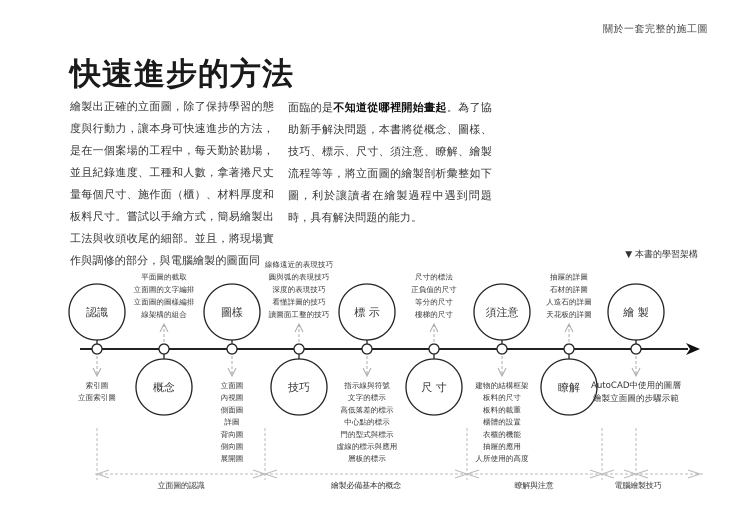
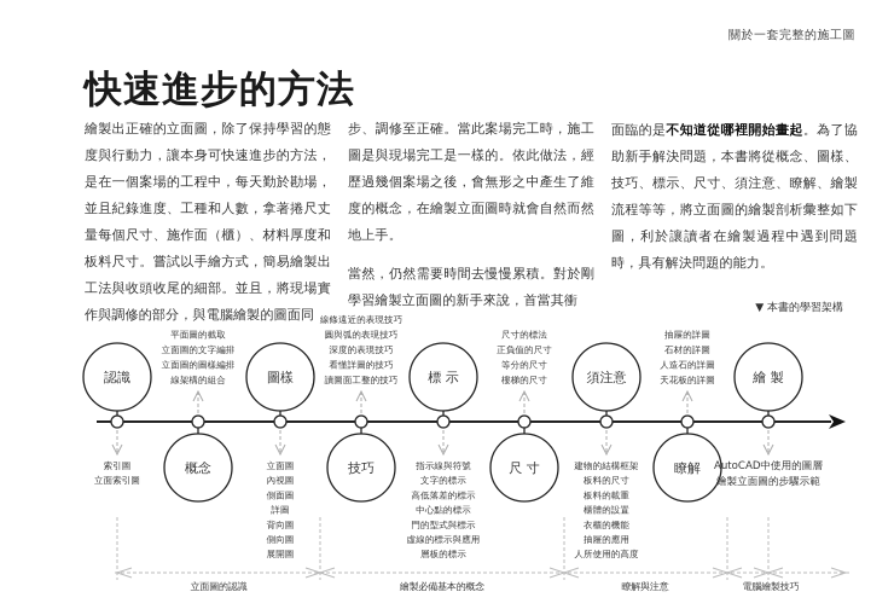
  關於一套完整的施工圖
  快速進步的方法
  繪製出正確的立面圖，除了保持學習的態度與行動力，讓本身可快速進步的方法，是在一個案場的工程中，每天勤於勘場，並且紀錄進度、工種和人數，拿著捲尺丈量每個尺寸、施作面（櫃）、材料厚度和板料尺寸。嘗試以手繪方式，簡易繪製出工法與收頭收尾的細部。並且，將現場實作與調修的部分，與電腦繪製的圖面同
+ 步、調修至正確。當此案場完工時，施工圖是與現場完工是一樣的。依此做法，經歷過幾個案場之後，會無形之中產生了維度的概念，在繪製立面圖時就會自然而然地上手。
+ 當然，仍然需要時間去慢慢累積。對於剛學習繪製立面圖的新手來說，首當其衝
  面臨的是不知道從哪裡開始畫起。為了協助新手解決問題，本書將從概念、圖樣、技巧、標示、尺寸、須注意、瞭解、繪製流程等等，將立面圖的繪製剖析彙整如下圖，利於讓讀者在繪製過程中遇到問題時，具有解決問題的能力。
  ▼ 本書的學習架構
  認識
  圖樣
  標 示
  須注意
  繪 製
  概念
  技巧
  尺 寸
  瞭解
  平面圖的截取
  立面圖的文字編排
  立面圖的圖樣編排
  線架構的組合
  線條遠近的表現技巧
  圓與弧的表現技巧
  深度的表現技巧
  看懂詳圖的技巧
  讀圖面工整的技巧
  尺寸的標法
  正負值的尺寸
  等分的尺寸
  樓梯的尺寸
  抽屜的詳圖
  石材的詳圖
  人造石的詳圖
  天花板的詳圖
  索引圖
  立面索引圖
  立面圖
  內視圖
  側面圖
  詳圖
  背向圖
  側向圖
  展開圖
  指示線與符號
  文字的標示
  高低落差的標示
  中心點的標示
  門的型式與標示
  虛線的標示與應用
  層板的標示
  建物的結構框架
  板料的尺寸
  板料的載重
  櫃體的設置
  衣櫃的機能
  抽屜的應用
  人所使用的高度
  AutoCAD中使用的圖層
  繪製立面圖的步驟示範
  立面圖的認識
  繪製必備基本的概念
  瞭解與注意
  電腦繪製技巧
